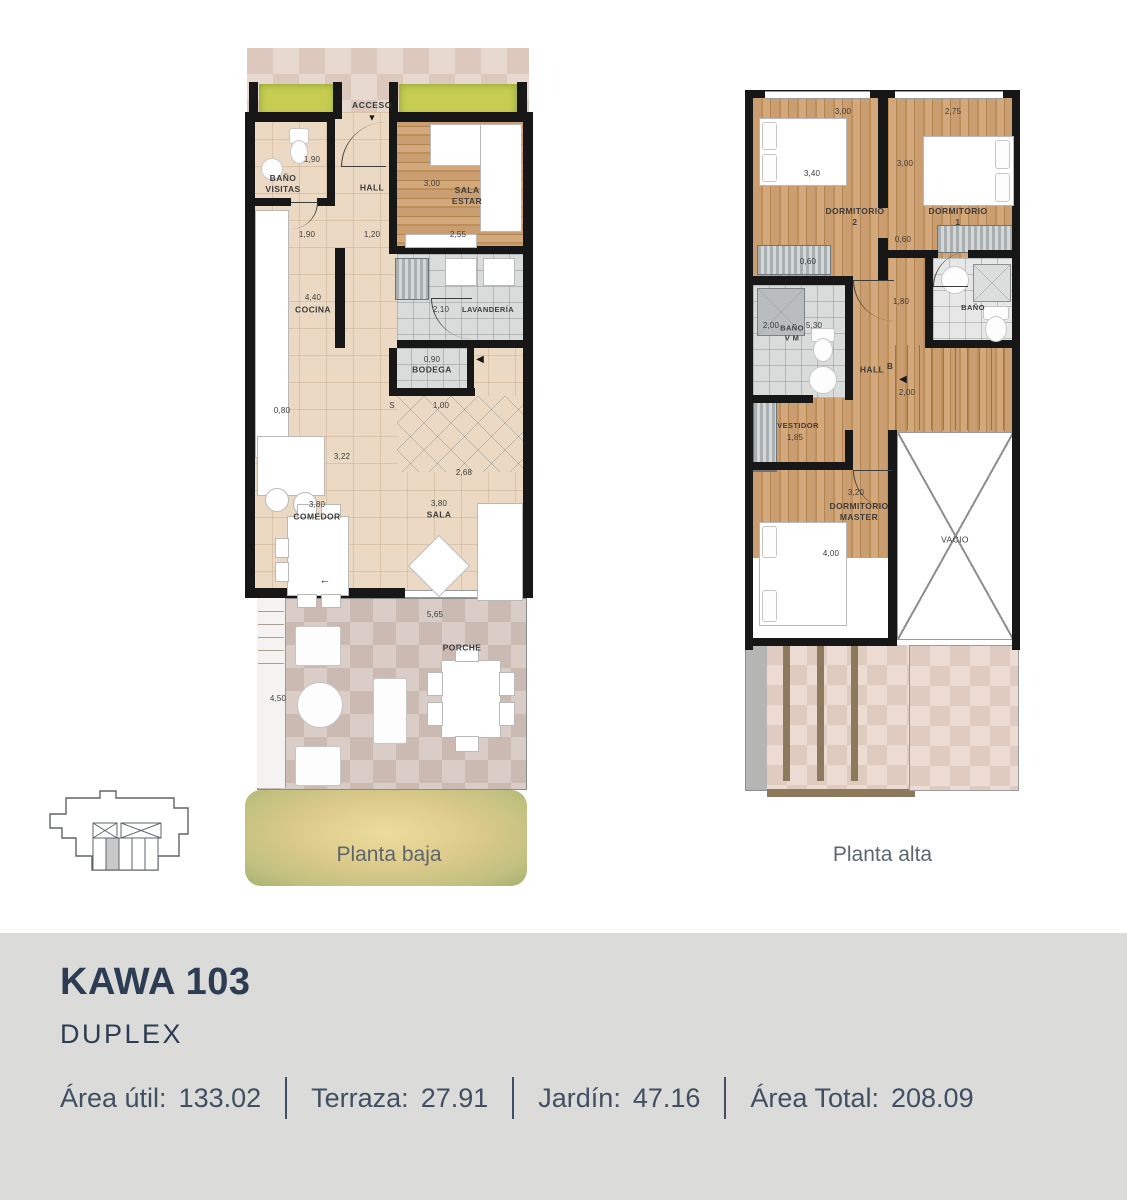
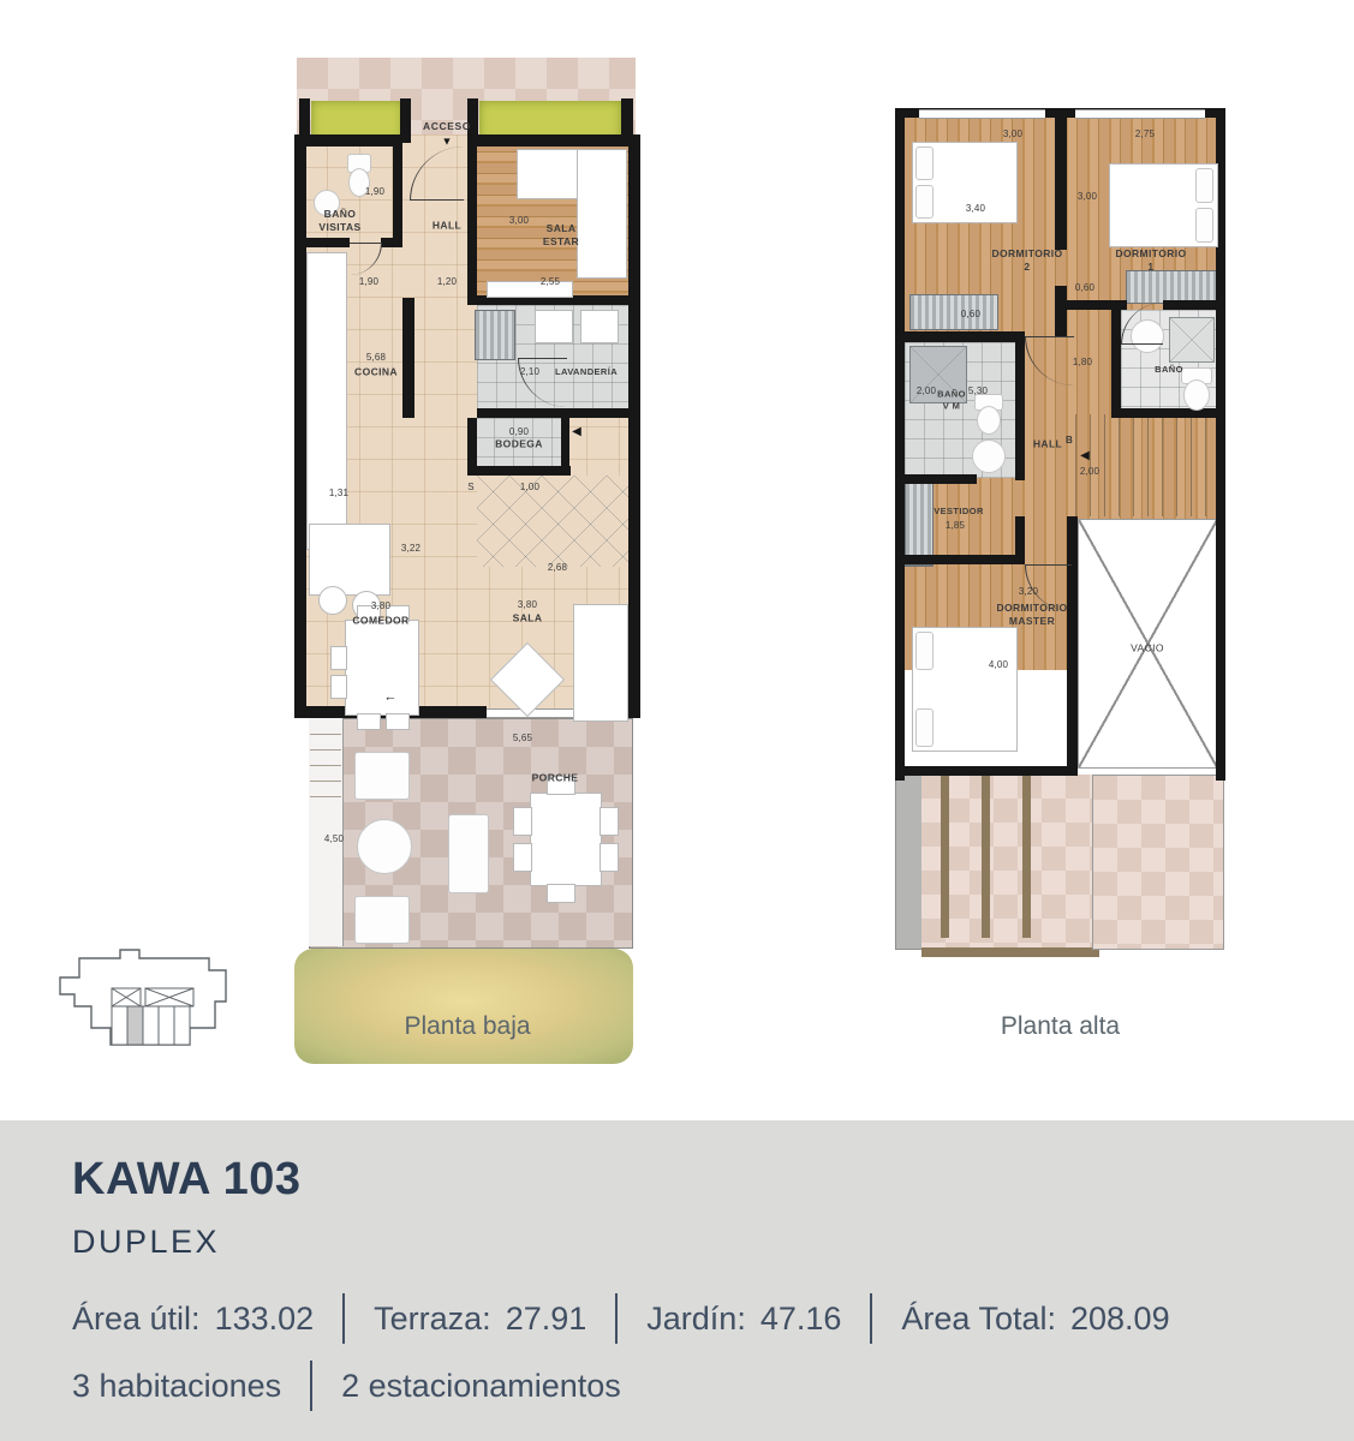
  ACCESO
  ▼
  1,90
  BAÑO
  VISITAS
  HALL
  3,00
  SALA
  ESTAR
  1,90
  1,20
  2,55
- 4,40
+ 5,68
  COCINA
  2,10
  LAVANDERÍA
  0,90
  BODEGA
  ◀
  S
  1,00
- 0,80
+ 1,31
  3,22
  2,68
  3,80
  COMEDOR
  3,80
  SALA
  ←
  5,65
  PORCHE
  4,50
  3,00
  2,75
  3,40
  3,00
  DORMITORIO
  2
  DORMITORIO
  1
  0,60
  0,60
  1,80
  BAÑO
  2,00
  BAÑO
  V M
  5,30
  HALL
  B
  ◀
  2,00
  VESTIDOR
  1,85
  3,20
  DORMITORIO
  MASTER
  4,00
  VACIO
  Planta baja
  Planta alta
  KAWA 103
  DUPLEX
  Área útil:
  133.02
  Terraza:
  27.91
  Jardín:
  47.16
  Área Total:
  208.09
+ 3 habitaciones
+ 2 estacionamientos
